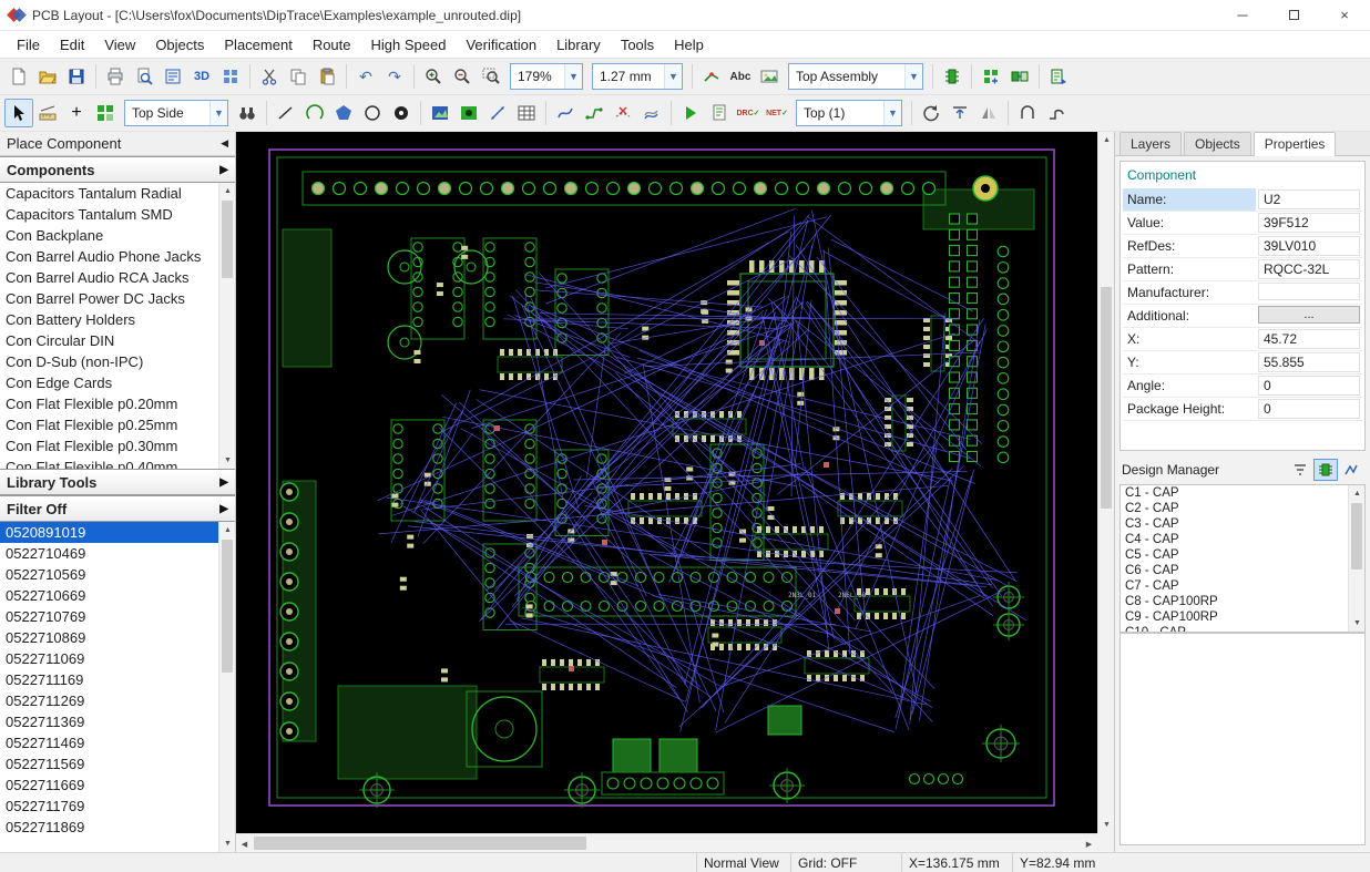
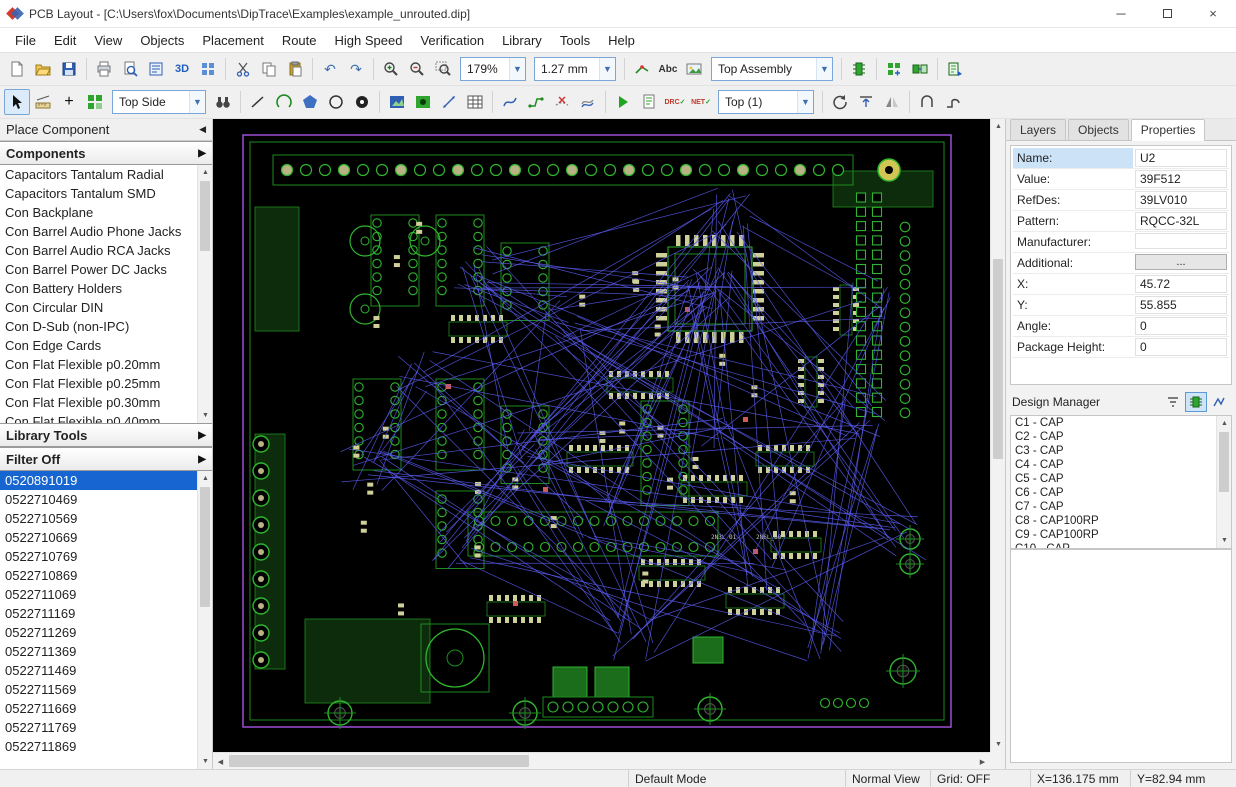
  PCB Layout - [C:\Users\fox\Documents\DipTrace\Examples\example_unrouted.dip]
  ─
  ×
  File
  Edit
  View
  Objects
  Placement
  Route
  High Speed
  Verification
  Library
  Tools
  Help
  3D
  ↶
  ↷
  179%
  ▼
  1.27 mm
  ▼
  Abc
  Top Assembly
  ▼
  +
  Top Side
  ▼
  Top (1)
  ▼
  Place Component
  ◀
  Components
  ▶
  Capacitors Tantalum Radial
  Capacitors Tantalum SMD
  Con Backplane
  Con Barrel Audio Phone Jacks
  Con Barrel Audio RCA Jacks
  Con Barrel Power DC Jacks
  Con Battery Holders
  Con Circular DIN
  Con D-Sub (non-IPC)
  Con Edge Cards
  Con Flat Flexible p0.20mm
  Con Flat Flexible p0.25mm
  Con Flat Flexible p0.30mm
  Con Flat Flexible p0.40mm
  Library Tools
  ▶
  Filter Off
  ▶
  0520891019
  0522710469
  0522710569
  0522710669
  0522710769
  0522710869
  0522711069
  0522711169
  0522711269
  0522711369
  0522711469
  0522711569
  0522711669
  0522711769
  0522711869
  Layers
  Objects
  Properties
- Component
  Name:
  U2
  Value:
  39F512
  RefDes:
  39LV010
  Pattern:
  RQCC-32L
  Manufacturer:
  Additional:
  ...
  X:
  45.72
  Y:
  55.855
  Angle:
  0
  Package Height:
  0
  Design Manager
  C1 - CAP
  C2 - CAP
  C3 - CAP
  C4 - CAP
  C5 - CAP
  C6 - CAP
  C7 - CAP
  C8 - CAP100RP
  C9 - CAP100RP
+ Default Mode
  Normal View
  Grid: OFF
  X=136.175 mm
  Y=82.94 mm
